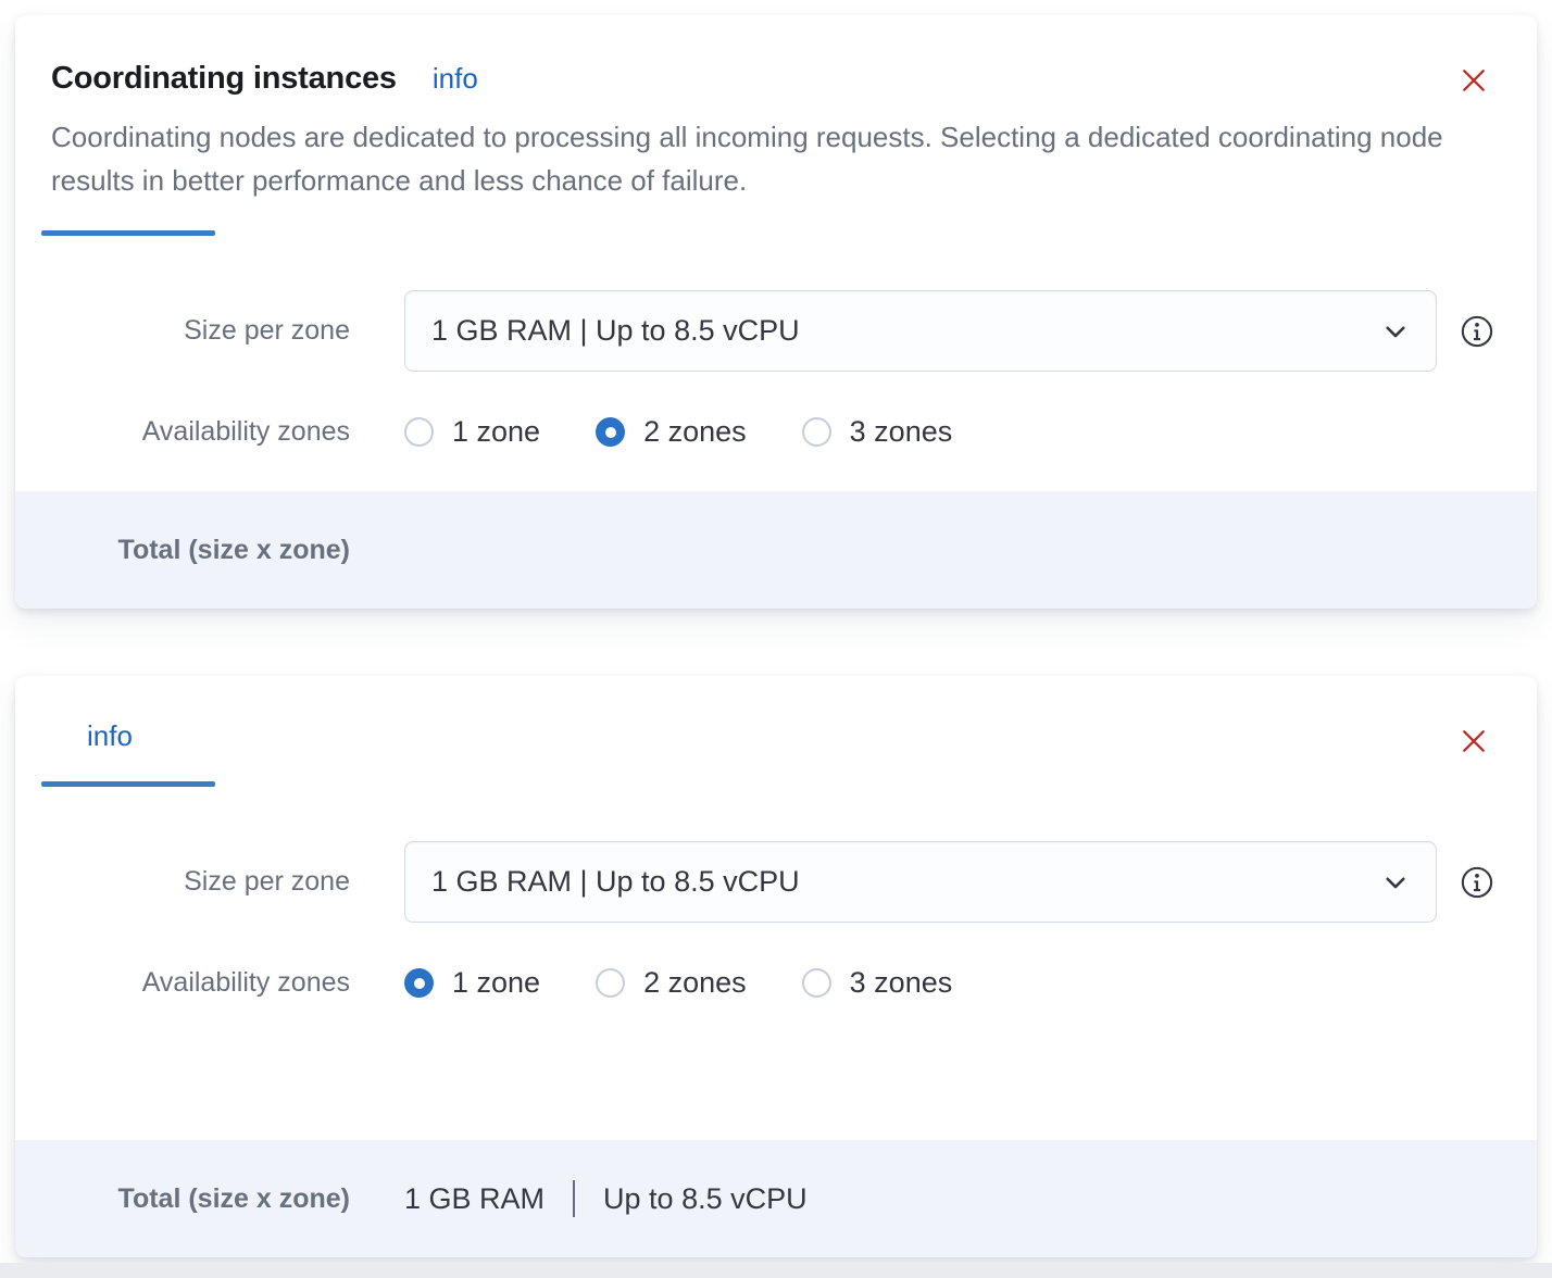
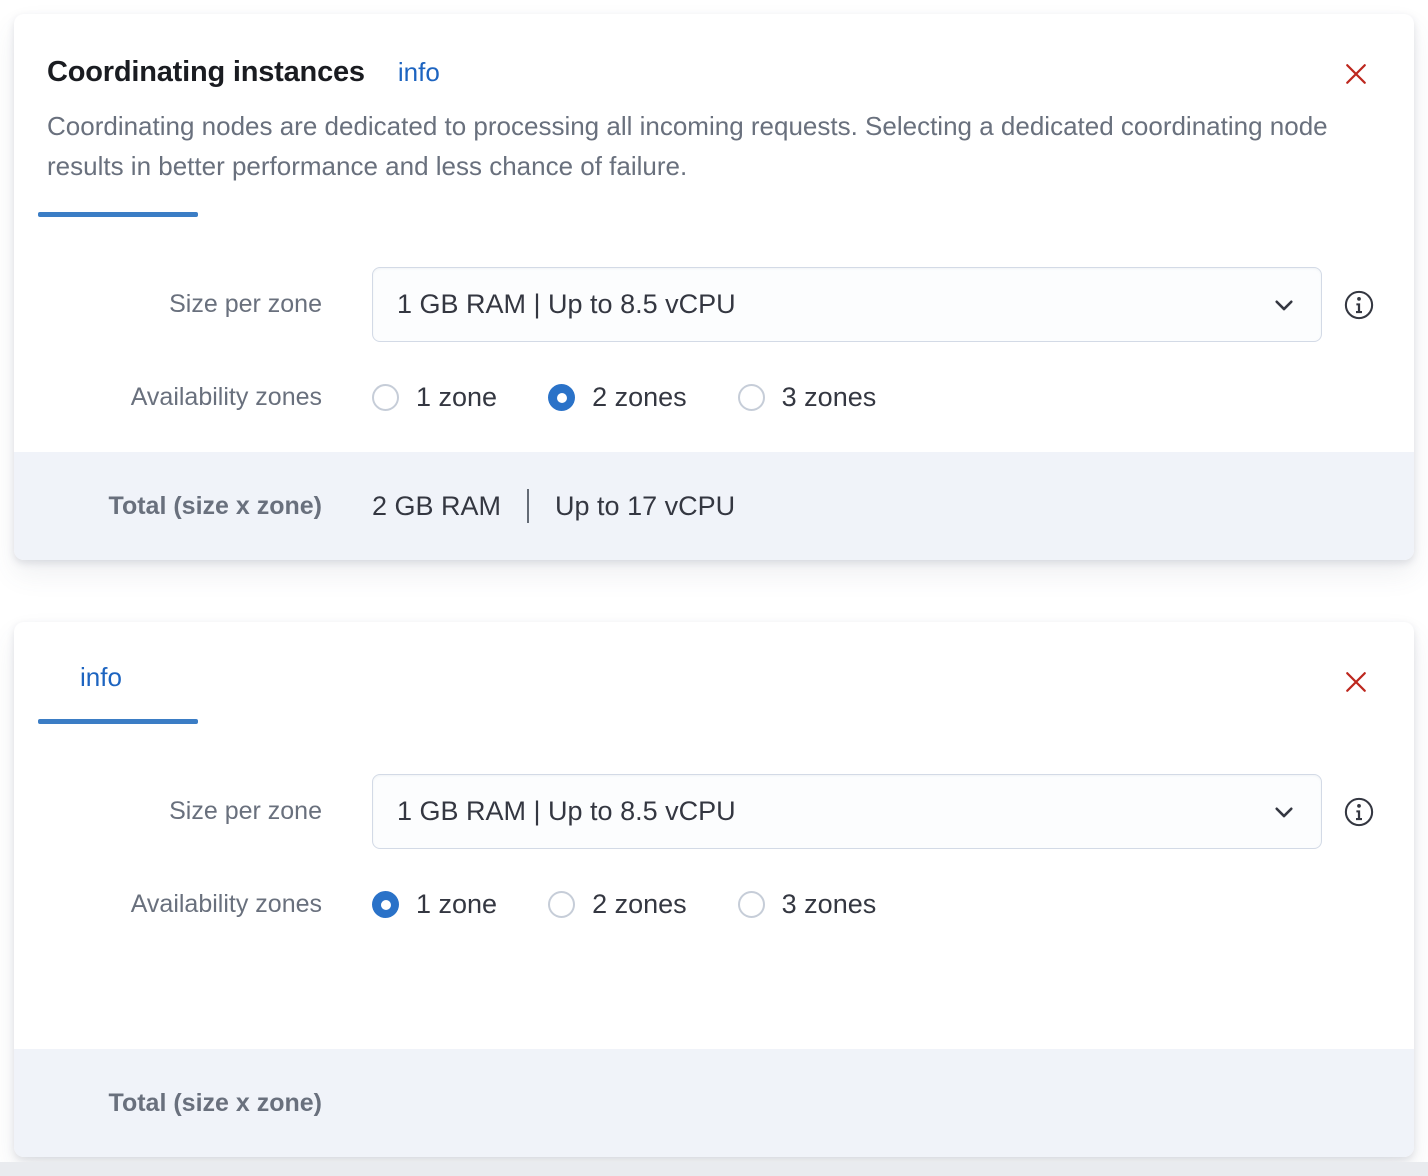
  Coordinating instances
  info
  Coordinating nodes are dedicated to processing all incoming requests. Selecting a dedicated coordinating node results in better performance and less chance of failure.
  Size per zone
  1 GB RAM | Up to 8.5 vCPU
  Availability zones
  1 zone
  2 zones
  3 zones
  Total (size x zone)
+ 2 GB RAM
+ Up to 17 vCPU
  info
  Size per zone
  1 GB RAM | Up to 8.5 vCPU
  Availability zones
  1 zone
  2 zones
  3 zones
  Total (size x zone)
- 1 GB RAM
- Up to 8.5 vCPU
